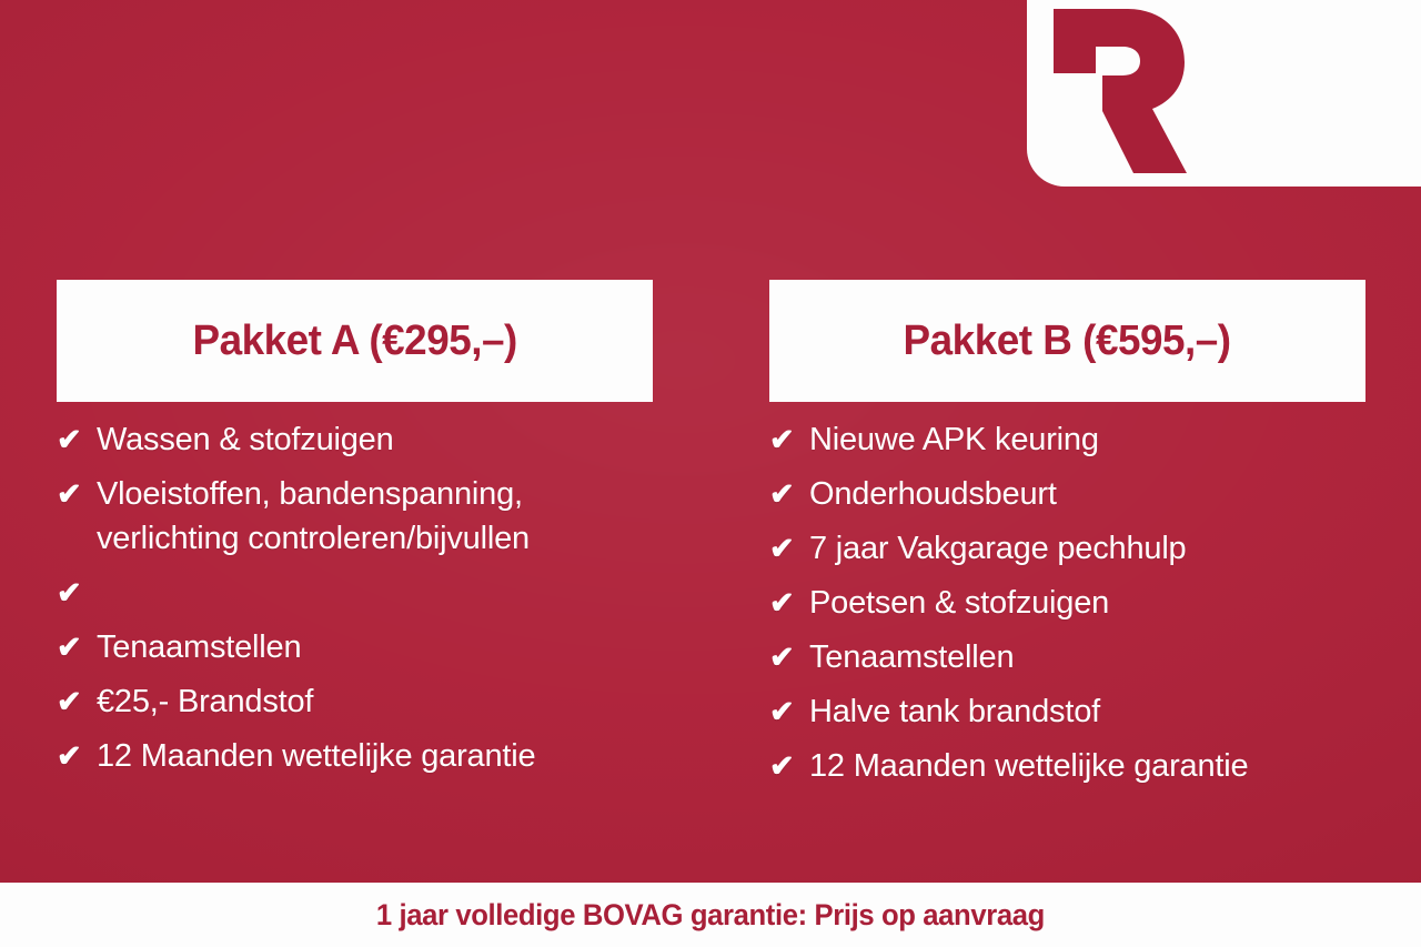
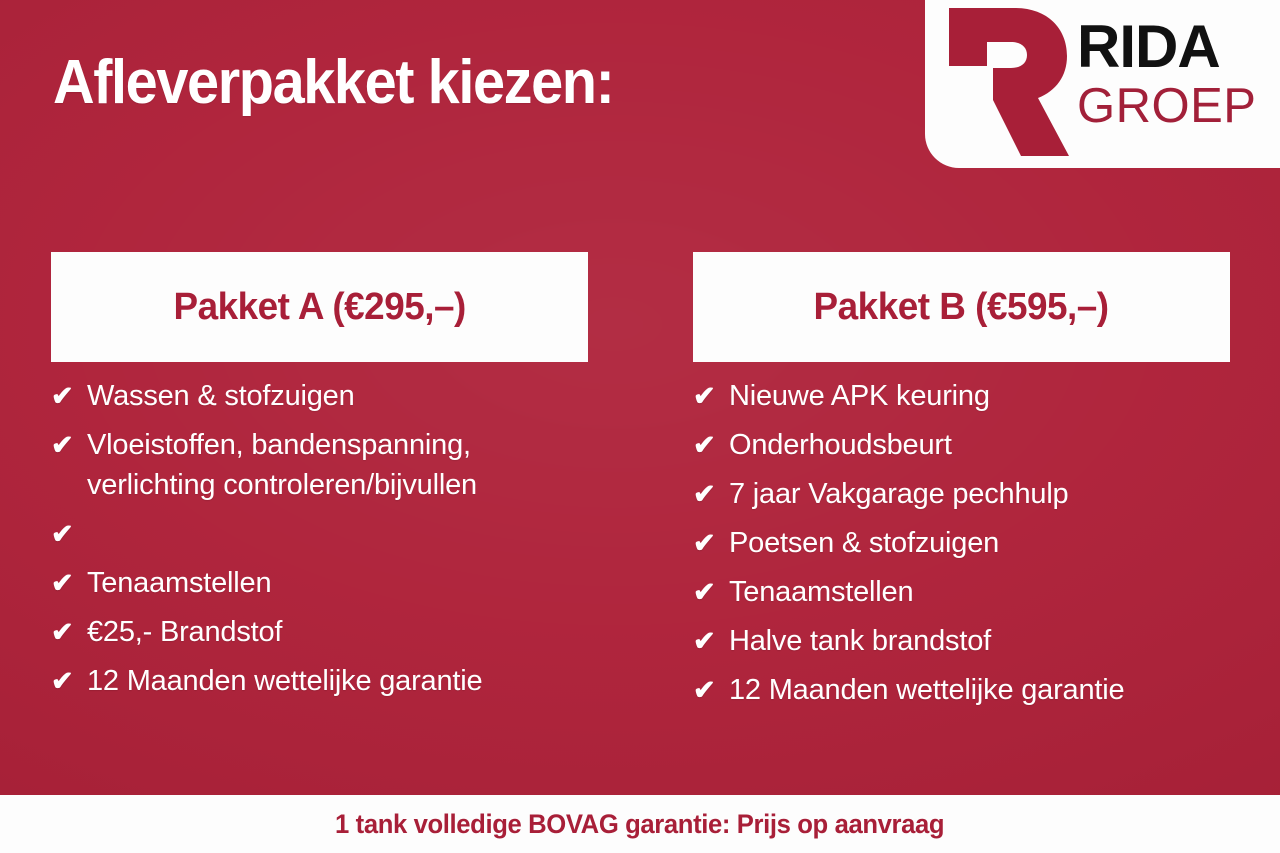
+ Afleverpakket kiezen:
+ RIDA
+ GROEP
  Pakket A (€295,–)
  ✔
  Wassen & stofzuigen
  ✔
  Vloeistoffen, bandenspanning,
  verlichting controleren/bijvullen
  ✔
  ✔
  Tenaamstellen
  ✔
  €25,- Brandstof
  ✔
  12 Maanden wettelijke garantie
  Pakket B (€595,–)
  ✔
  Nieuwe APK keuring
  ✔
  Onderhoudsbeurt
  ✔
  7 jaar Vakgarage pechhulp
  ✔
  Poetsen & stofzuigen
  ✔
  Tenaamstellen
  ✔
  Halve tank brandstof
  ✔
  12 Maanden wettelijke garantie
- 1 jaar volledige BOVAG garantie: Prijs op aanvraag
+ 1 tank volledige BOVAG garantie: Prijs op aanvraag
